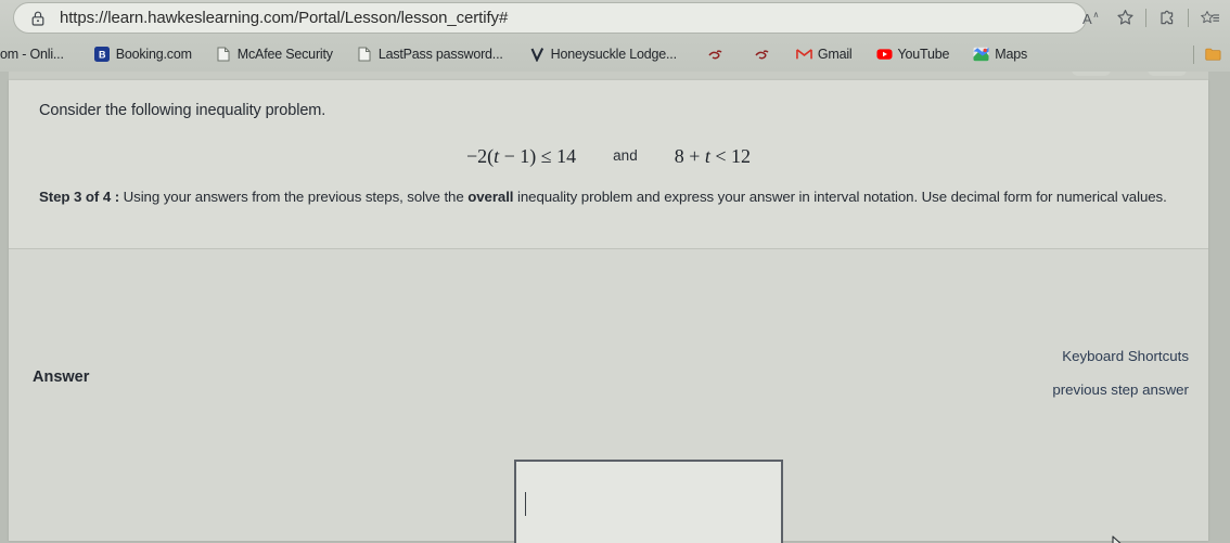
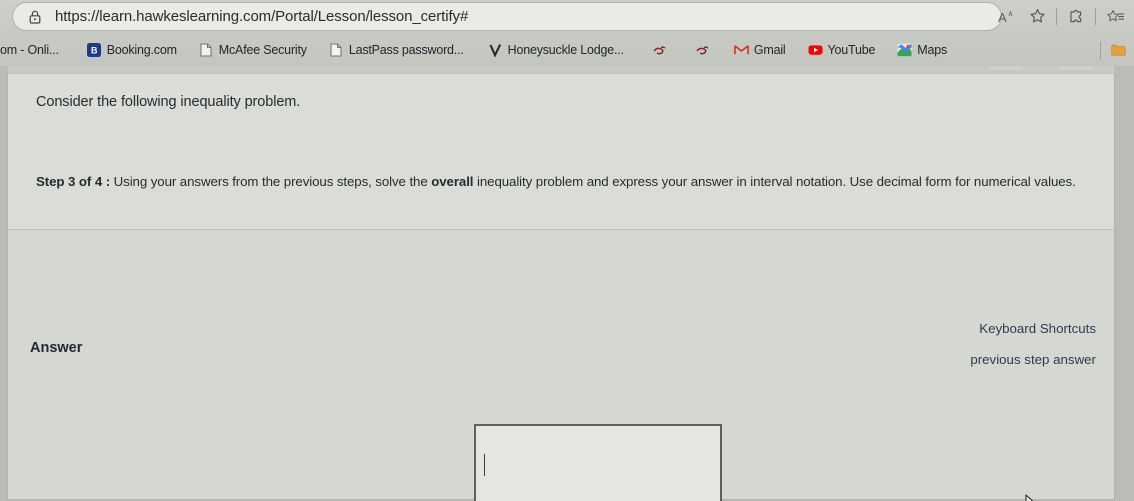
  https://learn.hawkeslearning.com/Portal/Lesson/lesson_certify#
  A
  ∧
  om - Onli...
  B
  Booking.com
  McAfee Security
  LastPass password...
  Honeysuckle Lodge...
  Gmail
  YouTube
  Maps
  Consider the following inequality problem.
- −2(t − 1) ≤ 14 and 8 + t < 12
  Step 3 of 4 : Using your answers from the previous steps, solve the overall inequality problem and express your answer in interval notation. Use decimal form for numerical values.
  Answer
  Keyboard Shortcuts
  previous step answer
